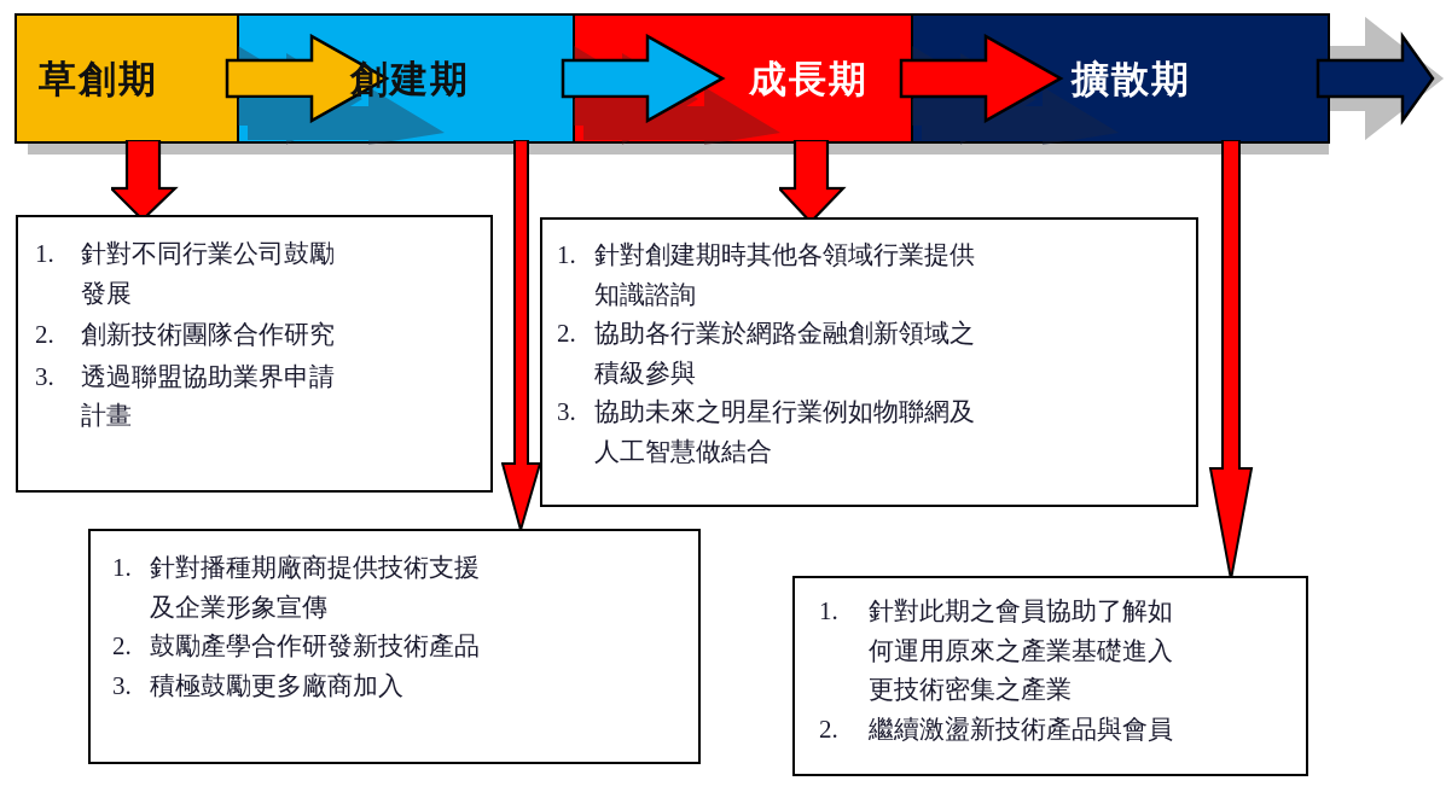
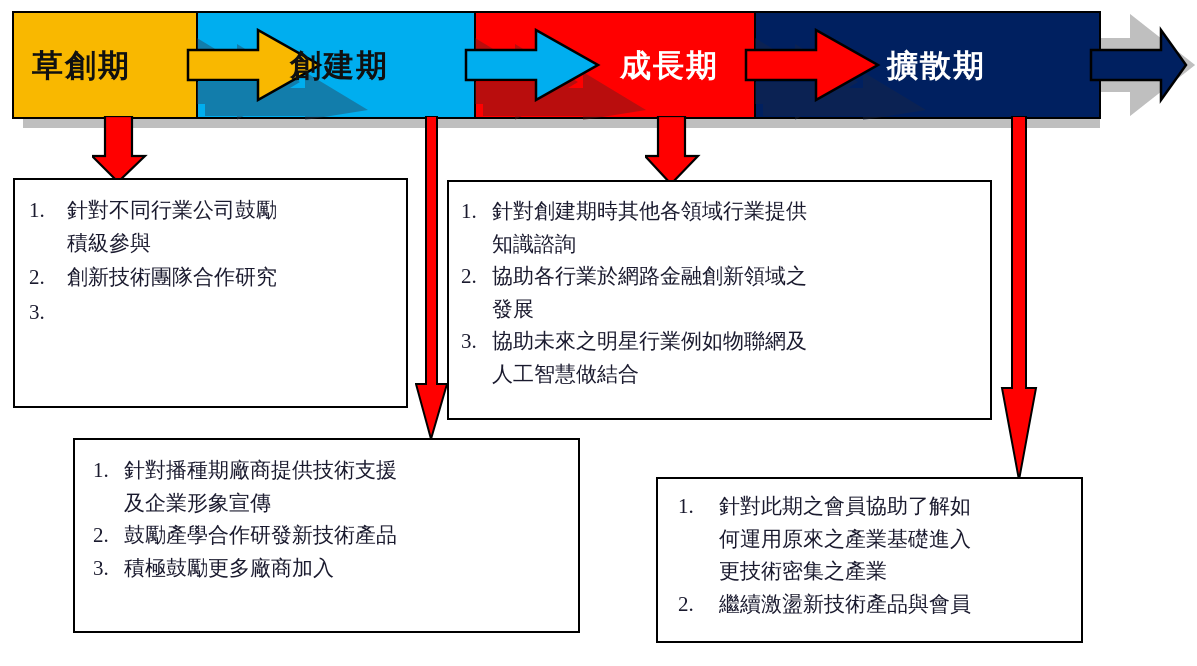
  草創期
  創建期
  成長期
  擴散期
  1.
  針對不同行業公司鼓勵
- 發展
+ 積級參與
  2.
  創新技術團隊合作研究
  3.
- 透過聯盟協助業界申請
- 計畫
  1.
  針對創建期時其他各領域行業提供
  知識諮詢
  2.
  協助各行業於網路金融創新領域之
- 積級參與
+ 發展
  3.
  協助未來之明星行業例如物聯網及
  人工智慧做結合
  1.
  針對播種期廠商提供技術支援
  及企業形象宣傳
  2.
  鼓勵產學合作研發新技術產品
  3.
  積極鼓勵更多廠商加入
  1.
  針對此期之會員協助了解如
  何運用原來之產業基礎進入
  更技術密集之產業
  2.
  繼續激盪新技術產品與會員
